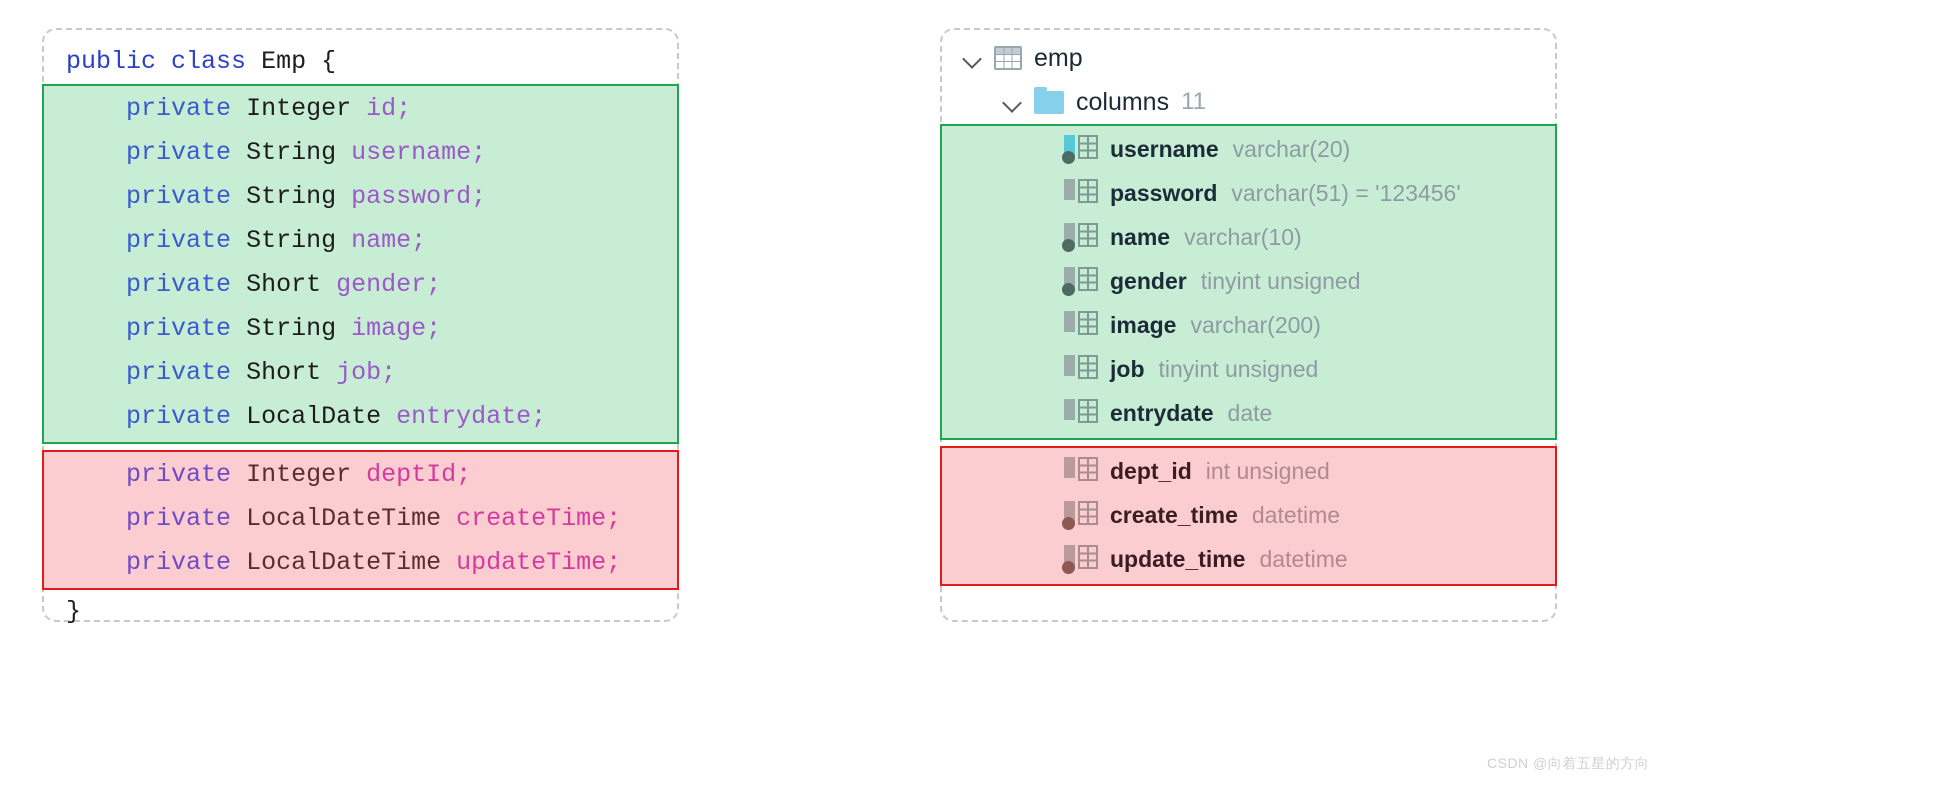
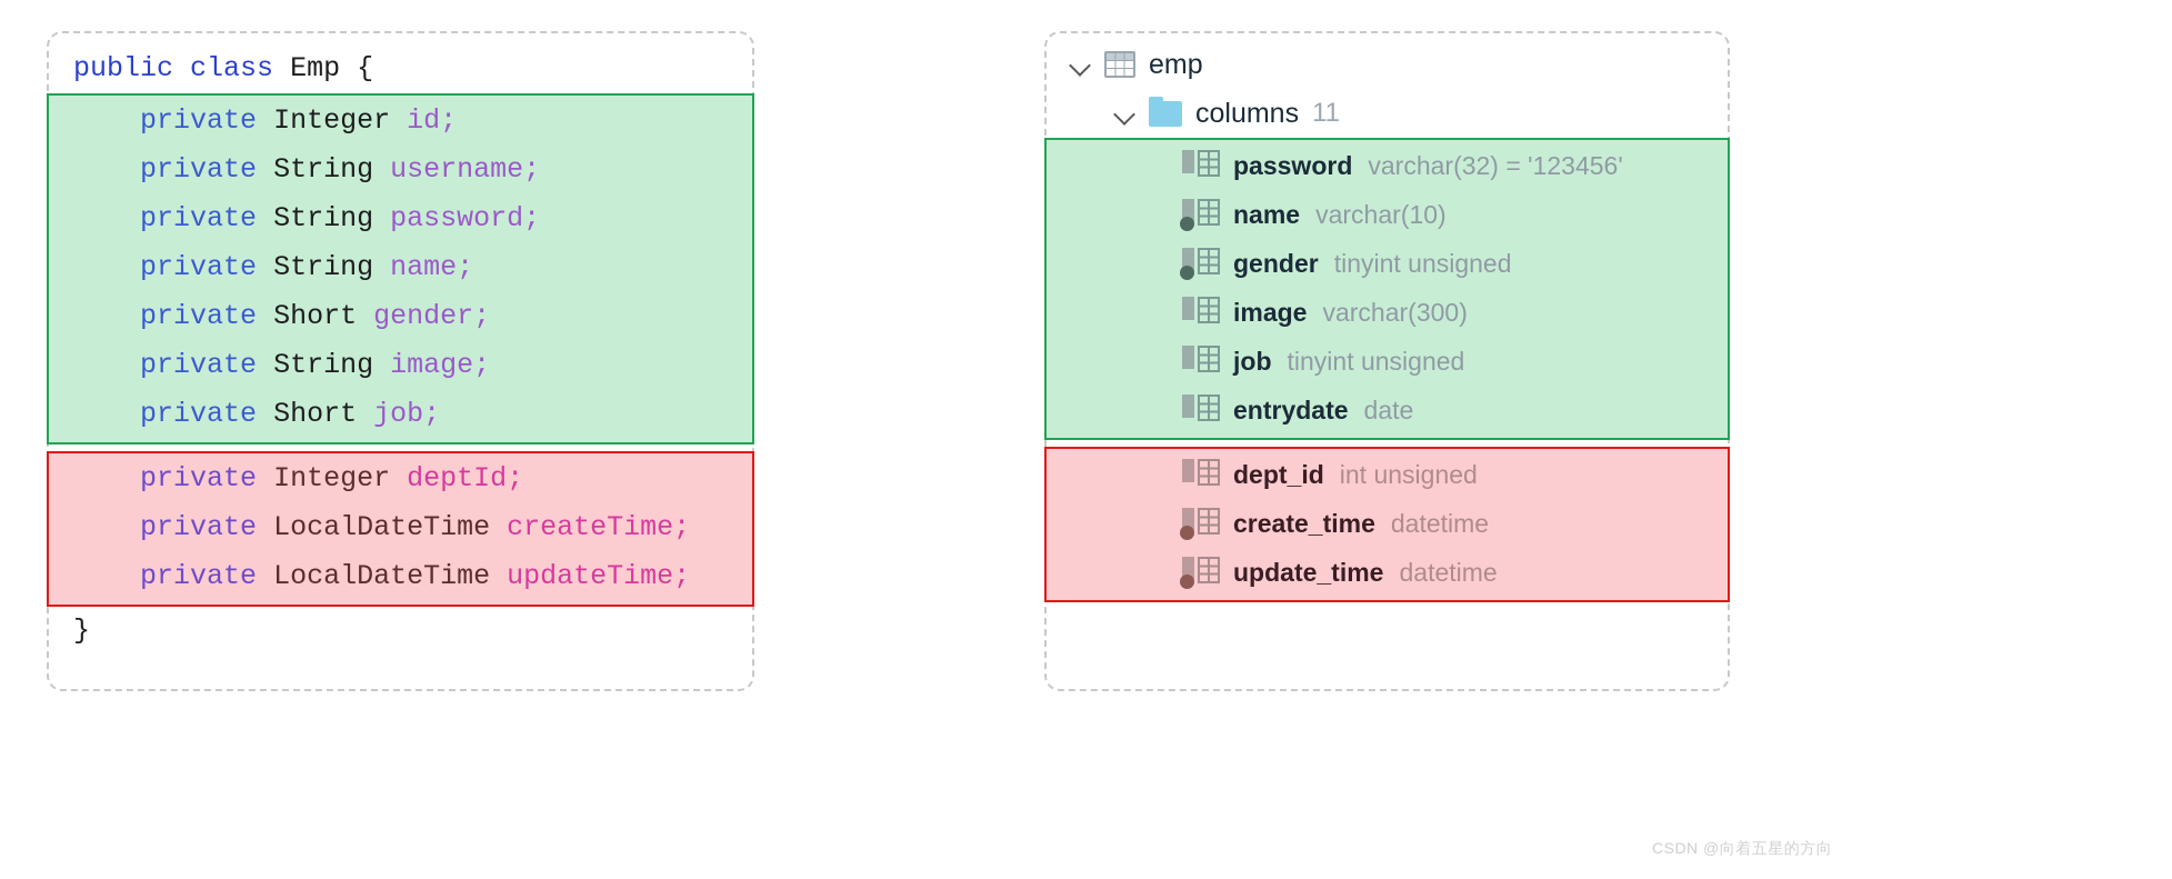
  public class Emp {
  private Integer id;
  private String username;
  private String password;
  private String name;
  private Short gender;
  private String image;
  private Short job;
- private LocalDate entrydate;
  private Integer deptId;
  private LocalDateTime createTime;
  private LocalDateTime updateTime;
  }
  emp
  columns
  11
- username
- varchar(20)
  password
- varchar(51) = '123456'
+ varchar(32) = '123456'
  name
  varchar(10)
  gender
  tinyint unsigned
  image
- varchar(200)
+ varchar(300)
  job
  tinyint unsigned
  entrydate
  date
  dept_id
  int unsigned
  create_time
  datetime
  update_time
  datetime
  CSDN @向着五星的方向
